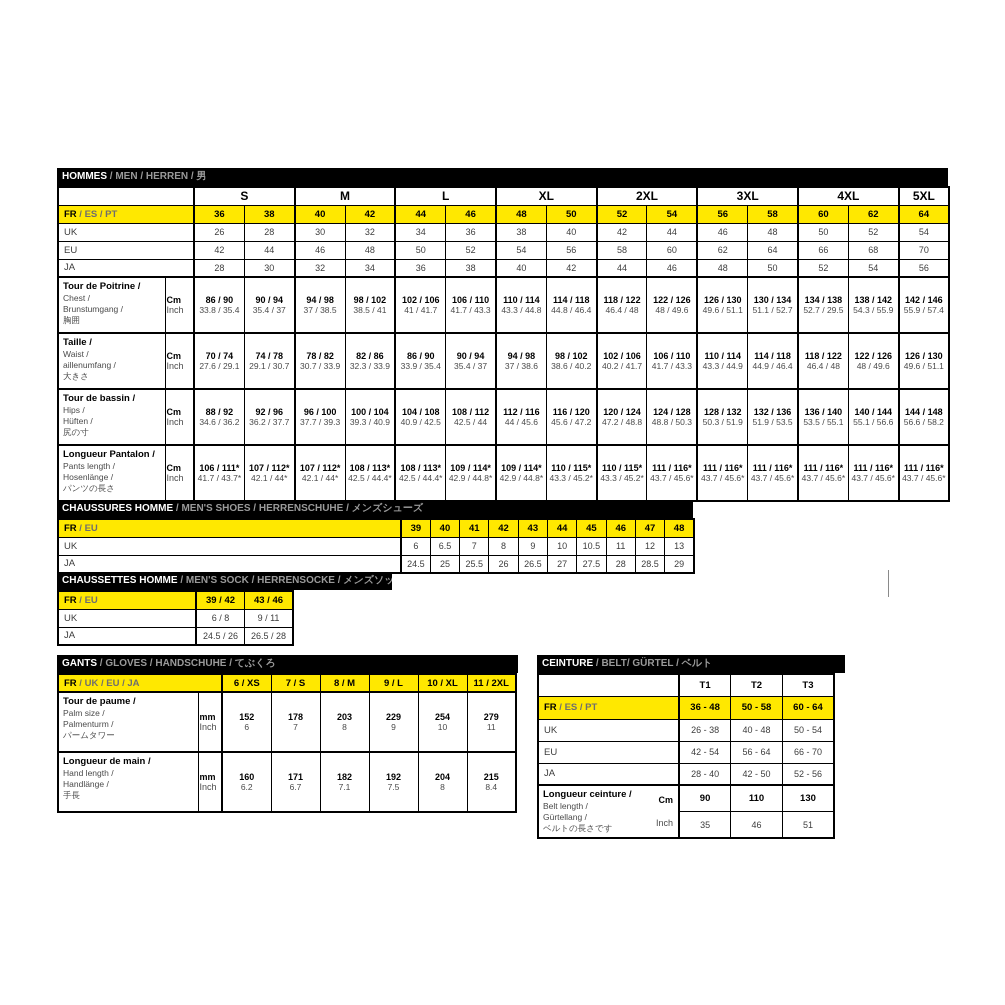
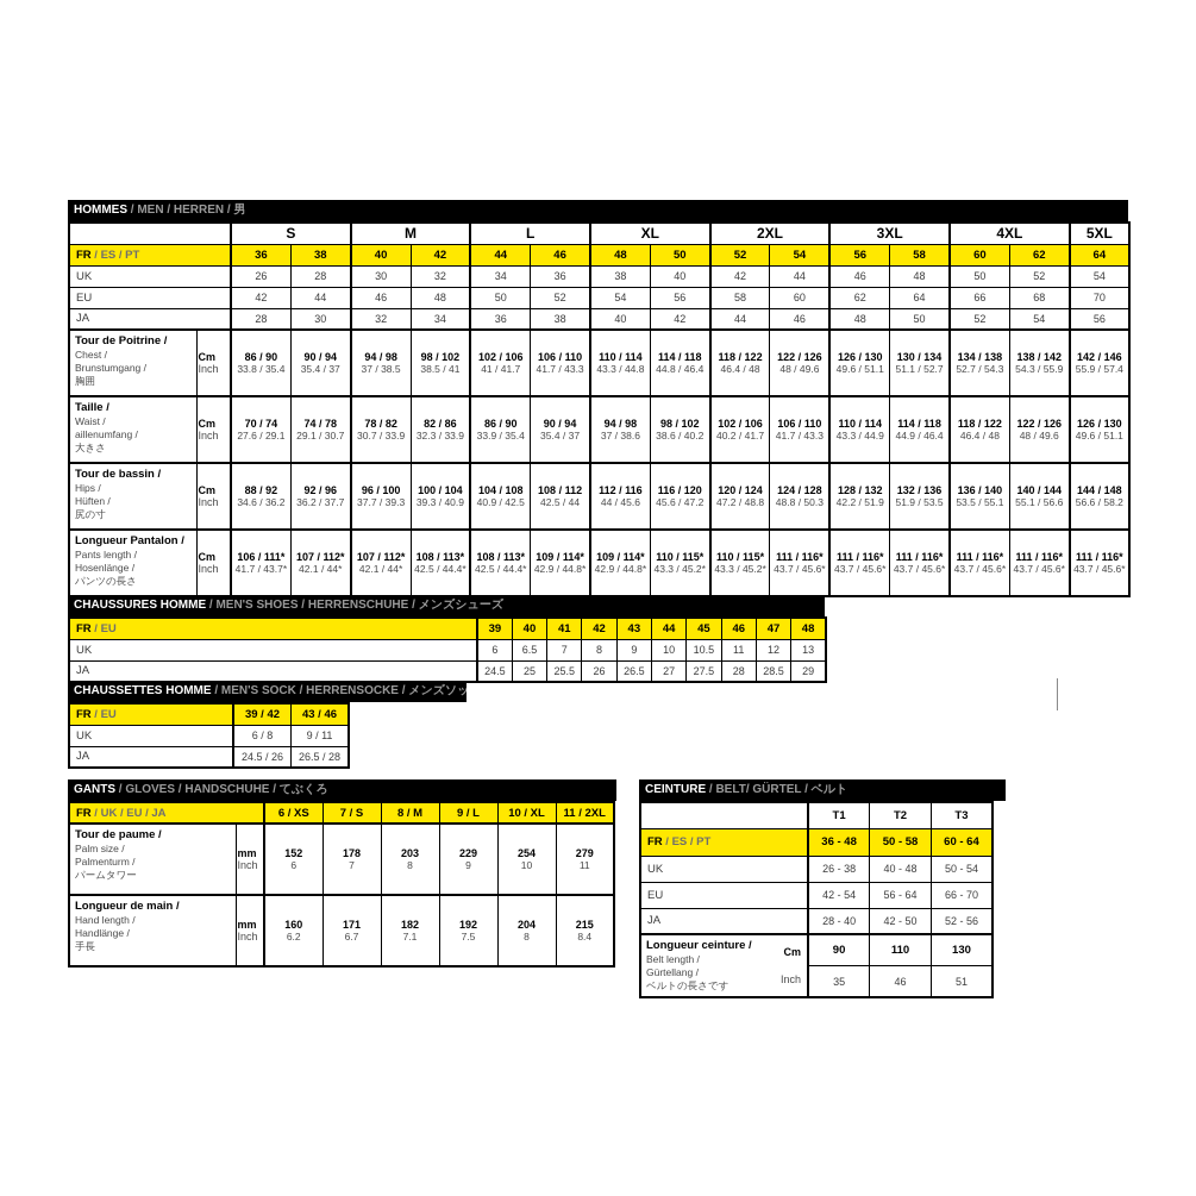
  HOMMES / MEN / HERREN / 男
  CHAUSSURES HOMME / MEN'S SHOES / HERRENSCHUHE / メンズシューズ
  CHAUSSETTES HOMME / MEN'S SOCK / HERRENSOCKE / メンズソッ
  GANTS / GLOVES / HANDSCHUHE / てぶくろ
  CEINTURE / BELT/ GÜRTEL / ベルト
  	S	M	L	XL	2XL	3XL	4XL	5XL
  FR / ES / PT	36	38	40	42	44	46	48	50	52	54	56	58	60	62	64
  UK	26	28	30	32	34	36	38	40	42	44	46	48	50	52	54
  EU	42	44	46	48	50	52	54	56	58	60	62	64	66	68	70
  JA	28	30	32	34	36	38	40	42	44	46	48	50	52	54	56
- Tour de Poitrine /Chest /Brunstumgang /胸囲	CmInch	86 / 9033.8 / 35.4	90 / 9435.4 / 37	94 / 9837 / 38.5	98 / 10238.5 / 41	102 / 10641 / 41.7	106 / 11041.7 / 43.3	110 / 11443.3 / 44.8	114 / 11844.8 / 46.4	118 / 12246.4 / 48	122 / 12648 / 49.6	126 / 13049.6 / 51.1	130 / 13451.1 / 52.7	134 / 13852.7 / 29.5	138 / 14254.3 / 55.9	142 / 14655.9 / 57.4
+ Tour de Poitrine /Chest /Brunstumgang /胸囲	CmInch	86 / 9033.8 / 35.4	90 / 9435.4 / 37	94 / 9837 / 38.5	98 / 10238.5 / 41	102 / 10641 / 41.7	106 / 11041.7 / 43.3	110 / 11443.3 / 44.8	114 / 11844.8 / 46.4	118 / 12246.4 / 48	122 / 12648 / 49.6	126 / 13049.6 / 51.1	130 / 13451.1 / 52.7	134 / 13852.7 / 54.3	138 / 14254.3 / 55.9	142 / 14655.9 / 57.4
  Taille /Waist /aillenumfang /大きさ	CmInch	70 / 7427.6 / 29.1	74 / 7829.1 / 30.7	78 / 8230.7 / 33.9	82 / 8632.3 / 33.9	86 / 9033.9 / 35.4	90 / 9435.4 / 37	94 / 9837 / 38.6	98 / 10238.6 / 40.2	102 / 10640.2 / 41.7	106 / 11041.7 / 43.3	110 / 11443.3 / 44.9	114 / 11844.9 / 46.4	118 / 12246.4 / 48	122 / 12648 / 49.6	126 / 13049.6 / 51.1
- Tour de bassin /Hips /Hüften /尻の寸	CmInch	88 / 9234.6 / 36.2	92 / 9636.2 / 37.7	96 / 10037.7 / 39.3	100 / 10439.3 / 40.9	104 / 10840.9 / 42.5	108 / 11242.5 / 44	112 / 11644 / 45.6	116 / 12045.6 / 47.2	120 / 12447.2 / 48.8	124 / 12848.8 / 50.3	128 / 13250.3 / 51.9	132 / 13651.9 / 53.5	136 / 14053.5 / 55.1	140 / 14455.1 / 56.6	144 / 14856.6 / 58.2
+ Tour de bassin /Hips /Hüften /尻の寸	CmInch	88 / 9234.6 / 36.2	92 / 9636.2 / 37.7	96 / 10037.7 / 39.3	100 / 10439.3 / 40.9	104 / 10840.9 / 42.5	108 / 11242.5 / 44	112 / 11644 / 45.6	116 / 12045.6 / 47.2	120 / 12447.2 / 48.8	124 / 12848.8 / 50.3	128 / 13242.2 / 51.9	132 / 13651.9 / 53.5	136 / 14053.5 / 55.1	140 / 14455.1 / 56.6	144 / 14856.6 / 58.2
  Longueur Pantalon /Pants length /Hosenlänge /パンツの長さ	CmInch	106 / 111*41.7 / 43.7*	107 / 112*42.1 / 44*	107 / 112*42.1 / 44*	108 / 113*42.5 / 44.4*	108 / 113*42.5 / 44.4*	109 / 114*42.9 / 44.8*	109 / 114*42.9 / 44.8*	110 / 115*43.3 / 45.2*	110 / 115*43.3 / 45.2*	111 / 116*43.7 / 45.6*	111 / 116*43.7 / 45.6*	111 / 116*43.7 / 45.6*	111 / 116*43.7 / 45.6*	111 / 116*43.7 / 45.6*	111 / 116*43.7 / 45.6*
  FR / EU	39	40	41	42	43	44	45	46	47	48
  UK	6	6.5	7	8	9	10	10.5	11	12	13
  JA	24.5	25	25.5	26	26.5	27	27.5	28	28.5	29
  FR / EU	39 / 42	43 / 46
  UK	6 / 8	9 / 11
  JA	24.5 / 26	26.5 / 28
  FR / UK / EU / JA	6 / XS	7 / S	8 / M	9 / L	10 / XL	11 / 2XL
  Tour de paume /Palm size /Palmenturm /パームタワー	mmInch	1526	1787	2038	2299	25410	27911
  Longueur de main /Hand length /Handlänge /手長	mmInch	1606.2	1716.7	1827.1	1927.5	2048	2158.4
  	T1	T2	T3
  FR / ES / PT	36 - 48	50 - 58	60 - 64
  UK	26 - 38	40 - 48	50 - 54
  EU	42 - 54	56 - 64	66 - 70
  JA	28 - 40	42 - 50	52 - 56
  Longueur ceinture /Belt length /Gürtellang /ベルトの長さですCmInch	90	110	130
  35	46	51
